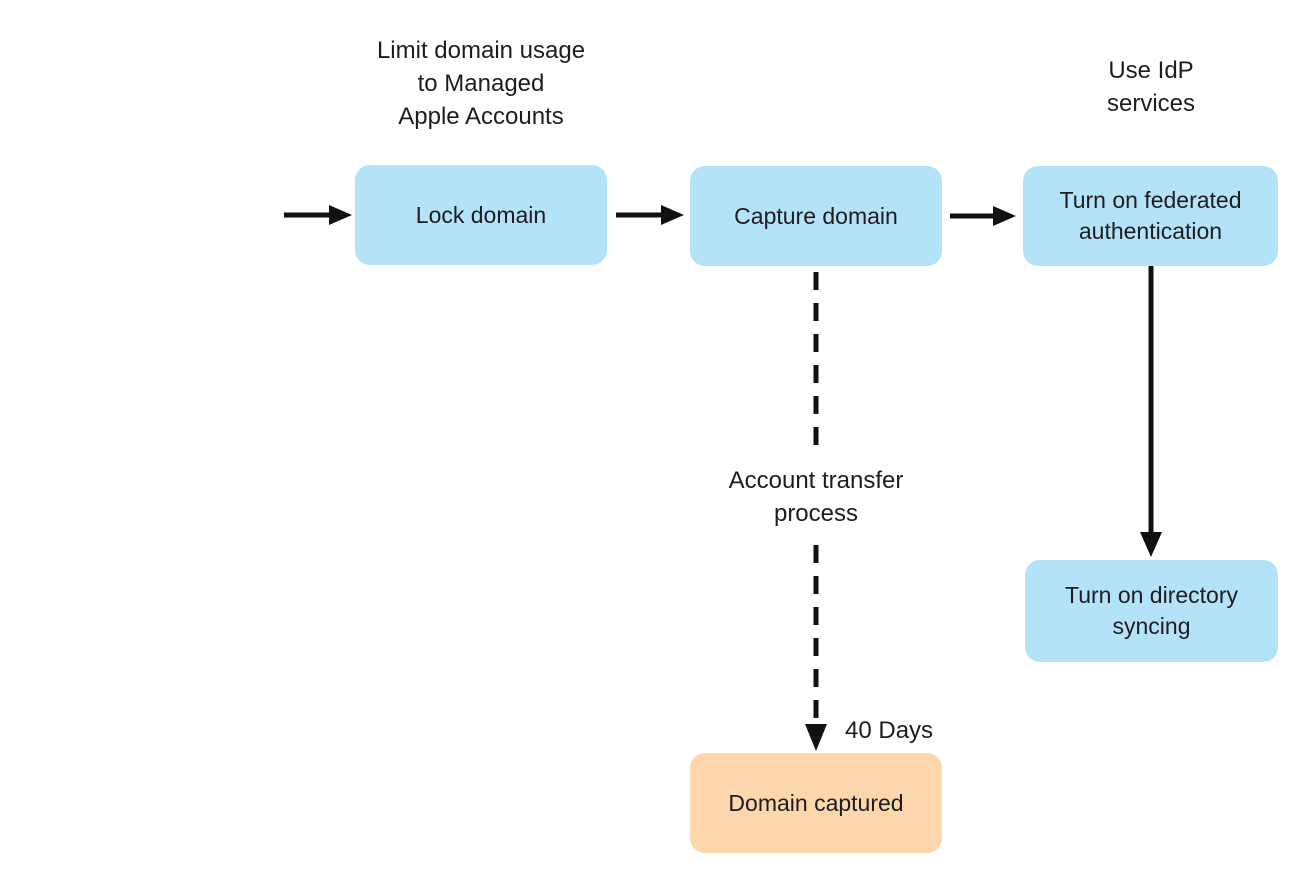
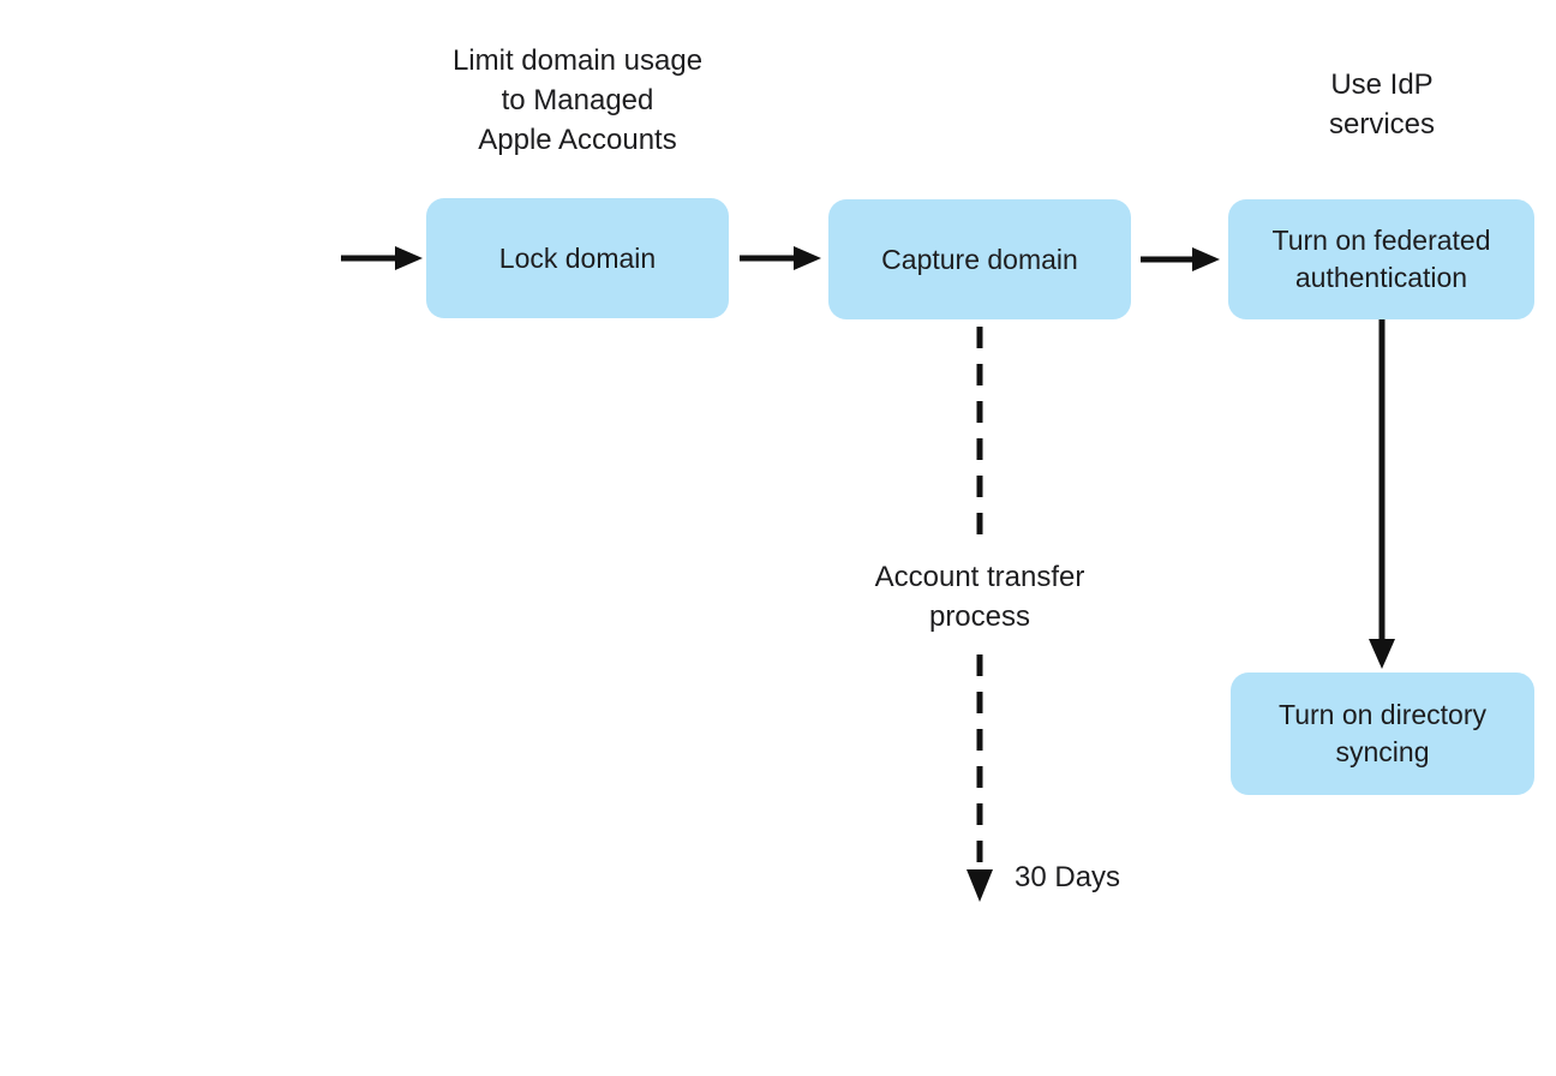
  Limit domain usage
  to Managed
  Apple Accounts
  Use IdP
  services
  Account transfer
  process
- 40 Days
+ 30 Days
  Lock domain
  Capture domain
  Turn on federated
  authentication
  Turn on directory
  syncing
- Domain captured
